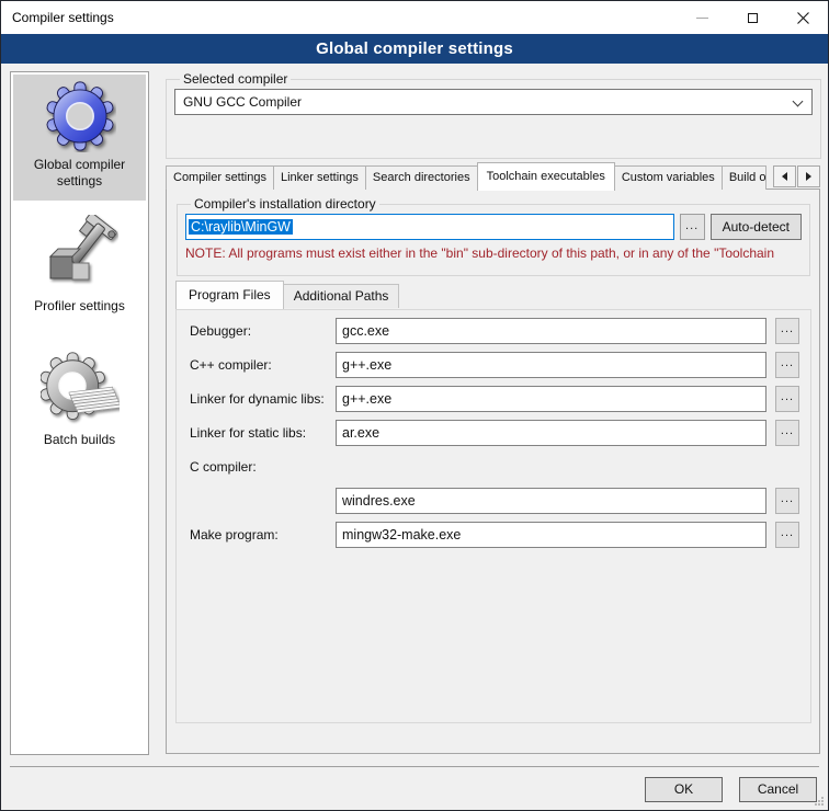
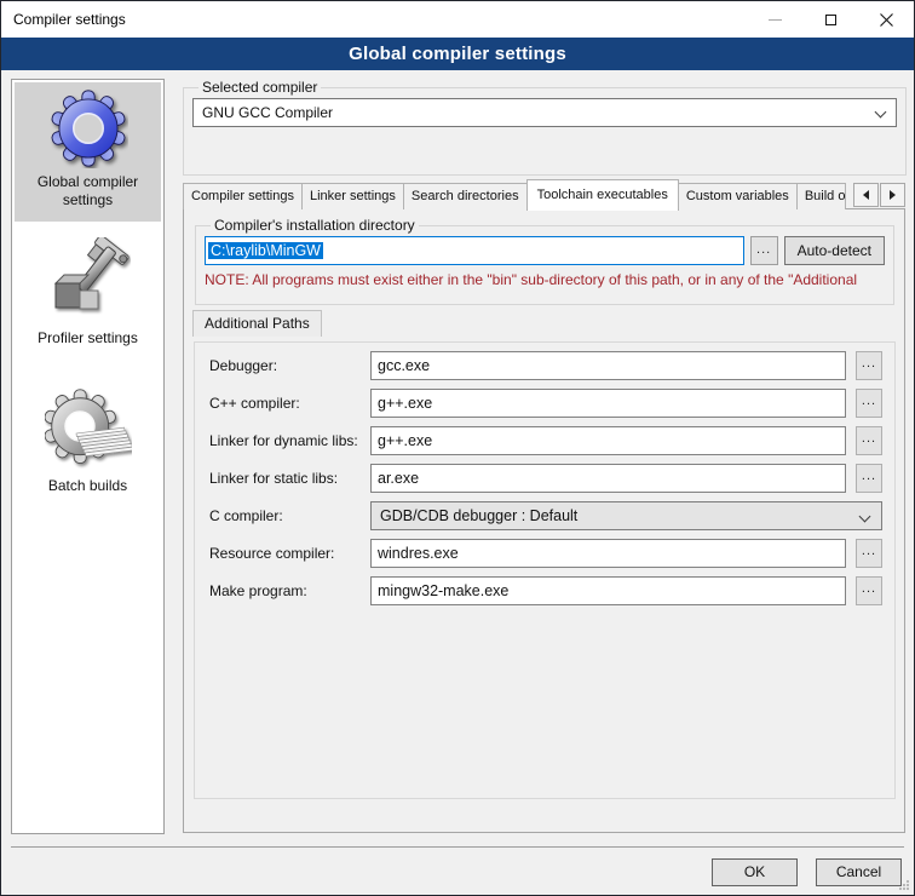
  Compiler settings
  Global compiler settings
  Global compiler settings
  Profiler settings
  Batch builds
  Selected compiler
  GNU GCC Compiler
  Compiler settings
  Linker settings
  Search directories
  Toolchain executables
  Custom variables
  Compiler's installation directory
  C:\raylib\MinGW
  ...
  Auto-detect
- NOTE: All programs must exist either in the "bin" sub-directory of this path, or in any of the "Toolchain
+ NOTE: All programs must exist either in the "bin" sub-directory of this path, or in any of the "Additional
- Program Files
  Additional Paths
  Debugger:
  gcc.exe
  ...
  C++ compiler:
  g++.exe
  ...
  Linker for dynamic libs:
  g++.exe
  ...
  Linker for static libs:
  ar.exe
  ...
  C compiler:
+ GDB/CDB debugger : Default
+ Resource compiler:
  windres.exe
  ...
  Make program:
  mingw32-make.exe
  ...
  OK
  Cancel
